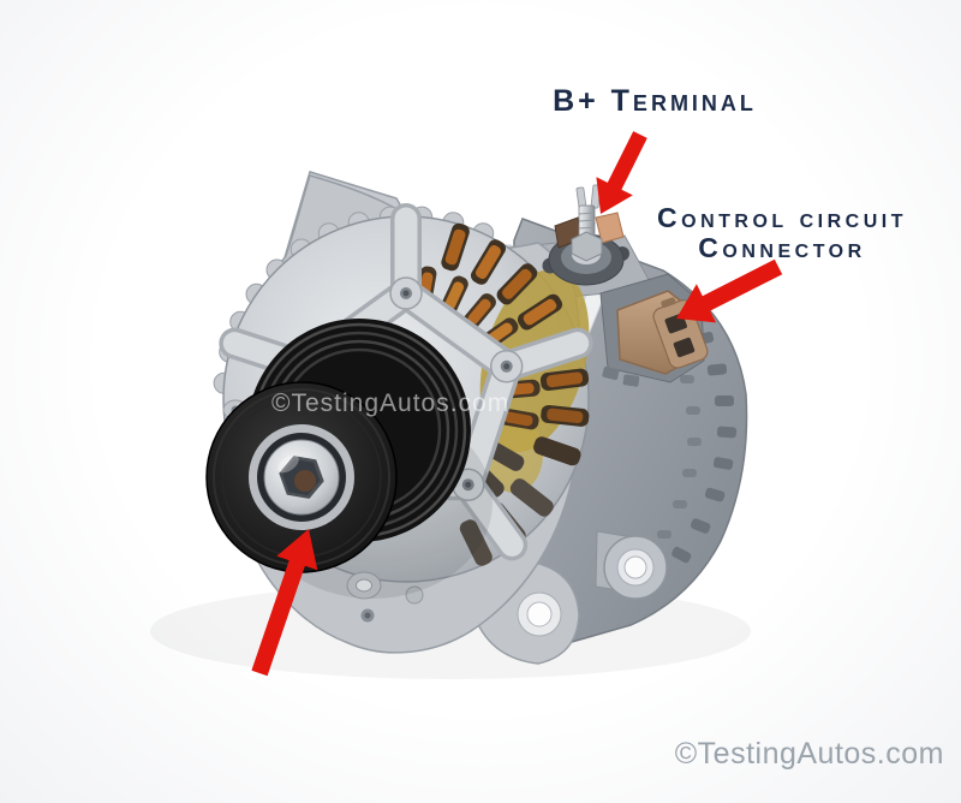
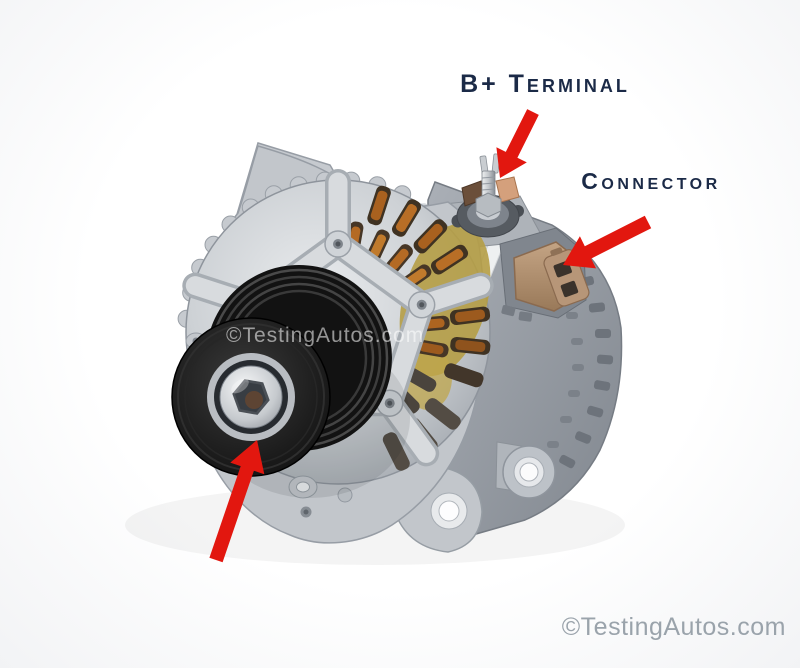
  ©TestingAutos.com
  B+ Terminal
- Control circuit
  Connector
  ©TestingAutos.com
